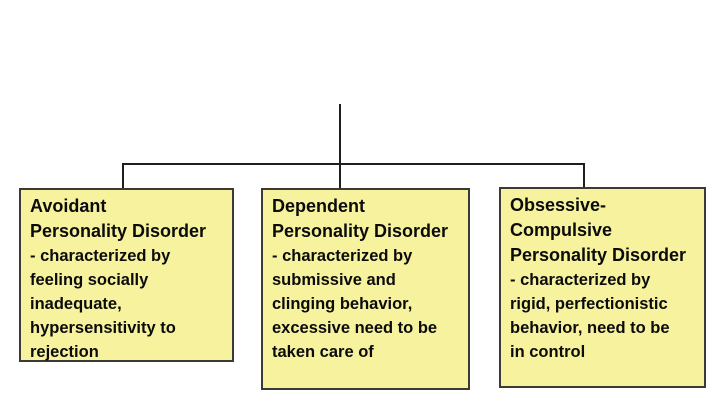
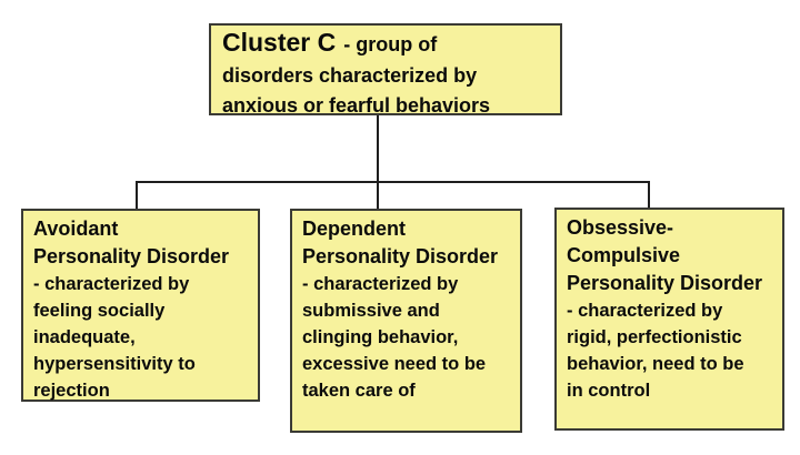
+ Cluster C - group of
+ disorders characterized by
+ anxious or fearful behaviors
  Avoidant
  Personality Disorder
  - characterized by
  feeling socially
  inadequate,
  hypersensitivity to
  rejection
  Dependent
  Personality Disorder
  - characterized by
  submissive and
  clinging behavior,
  excessive need to be
  taken care of
  Obsessive-
  Compulsive
  Personality Disorder
  - characterized by
  rigid, perfectionistic
  behavior, need to be
  in control
